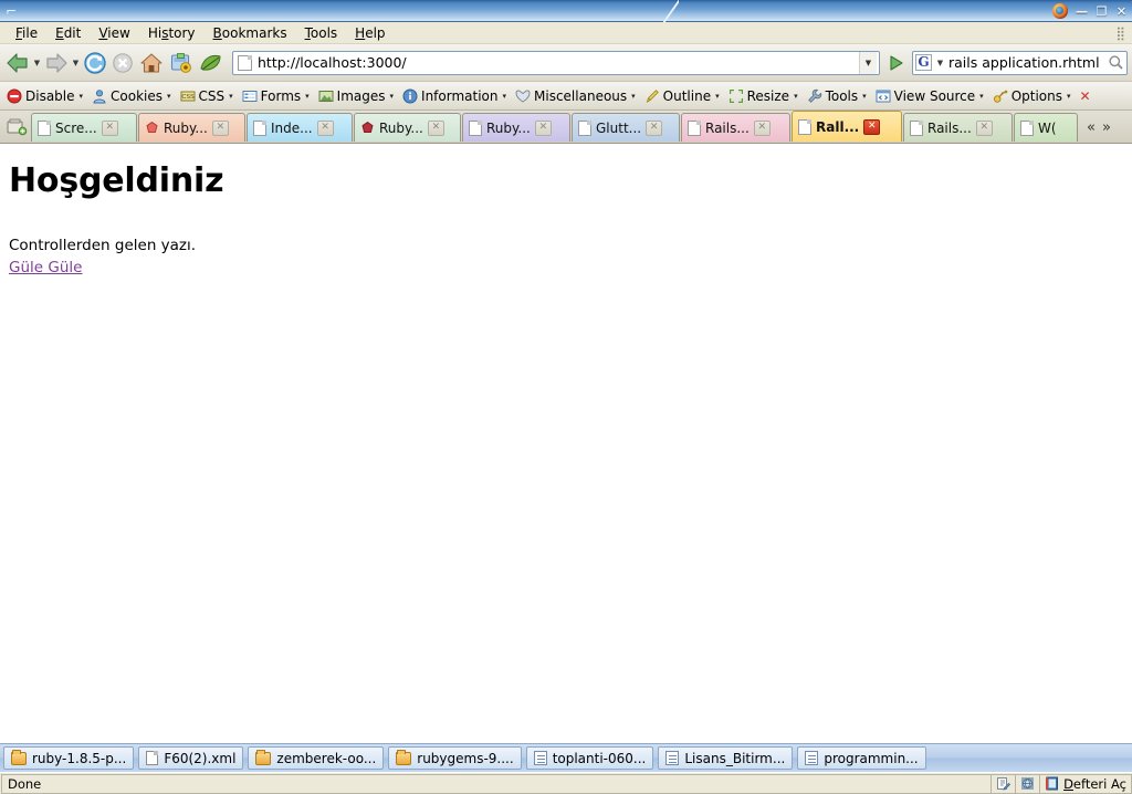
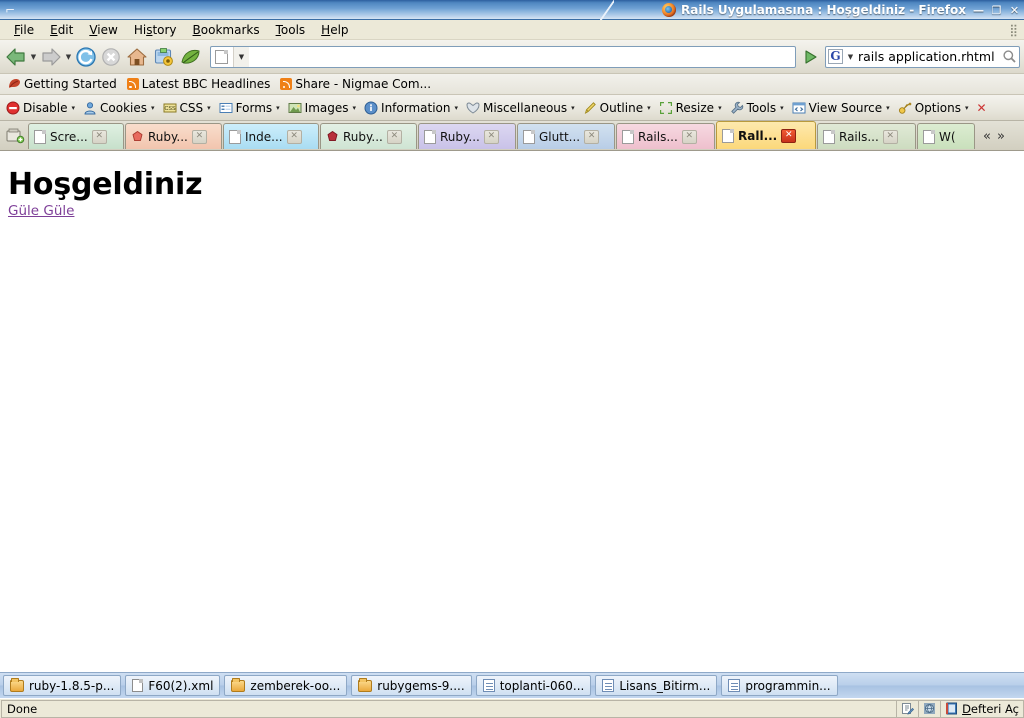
  ⌐
+ Rails Uygulamasına : Hoşgeldiniz - Firefox
  —
  ❐
  ✕
  File
  Edit
  View
  History
  Bookmarks
  Tools
  Help
  ⣿
  ▼
  ▼
- http://localhost:3000/
  ▼
  G
  ▼
  rails application.rhtml
+ Getting Started
+ Latest BBC Headlines
+ Share - Nigmae Com...
  Disable
  ▾
  Cookies
  ▾
  CSS
  ▾
  Forms
  ▾
  Images
  ▾
  Information
  ▾
  Miscellaneous
  ▾
  Outline
  ▾
  Resize
  ▾
  Tools
  ▾
  View Source
  ▾
  Options
  ▾
  ✕
  Scre...
  ✕
  Ruby...
  ✕
  Inde...
  ✕
  Ruby...
  ✕
  Ruby...
  ✕
  Glutt...
  ✕
  Rails...
  ✕
  Rall...
  ✕
  Rails...
  ✕
  W(
  «
  »
  Hoşgeldiniz
- Controllerden gelen yazı.
  Güle Güle
  ruby-1.8.5-p...
  F60(2).xml
  zemberek-oo...
  rubygems-9....
  toplanti-060...
  Lisans_Bitirm...
  programmin...
  Done
  Defteri Aç
